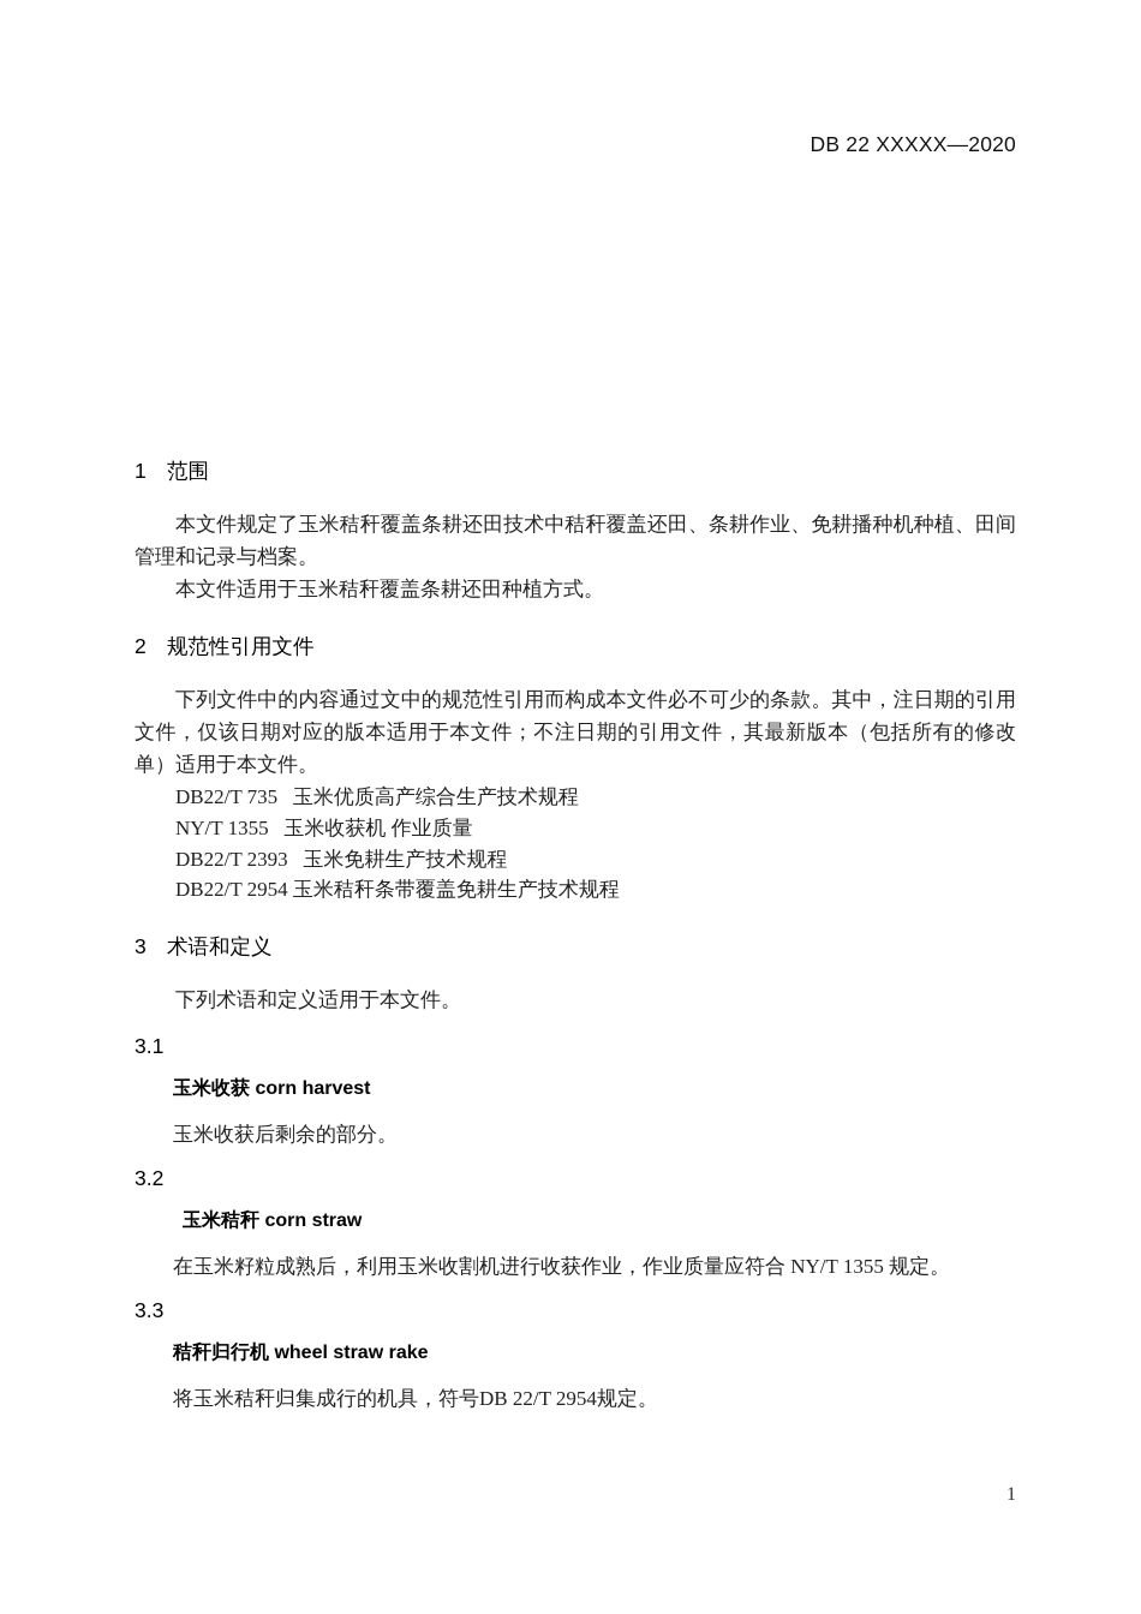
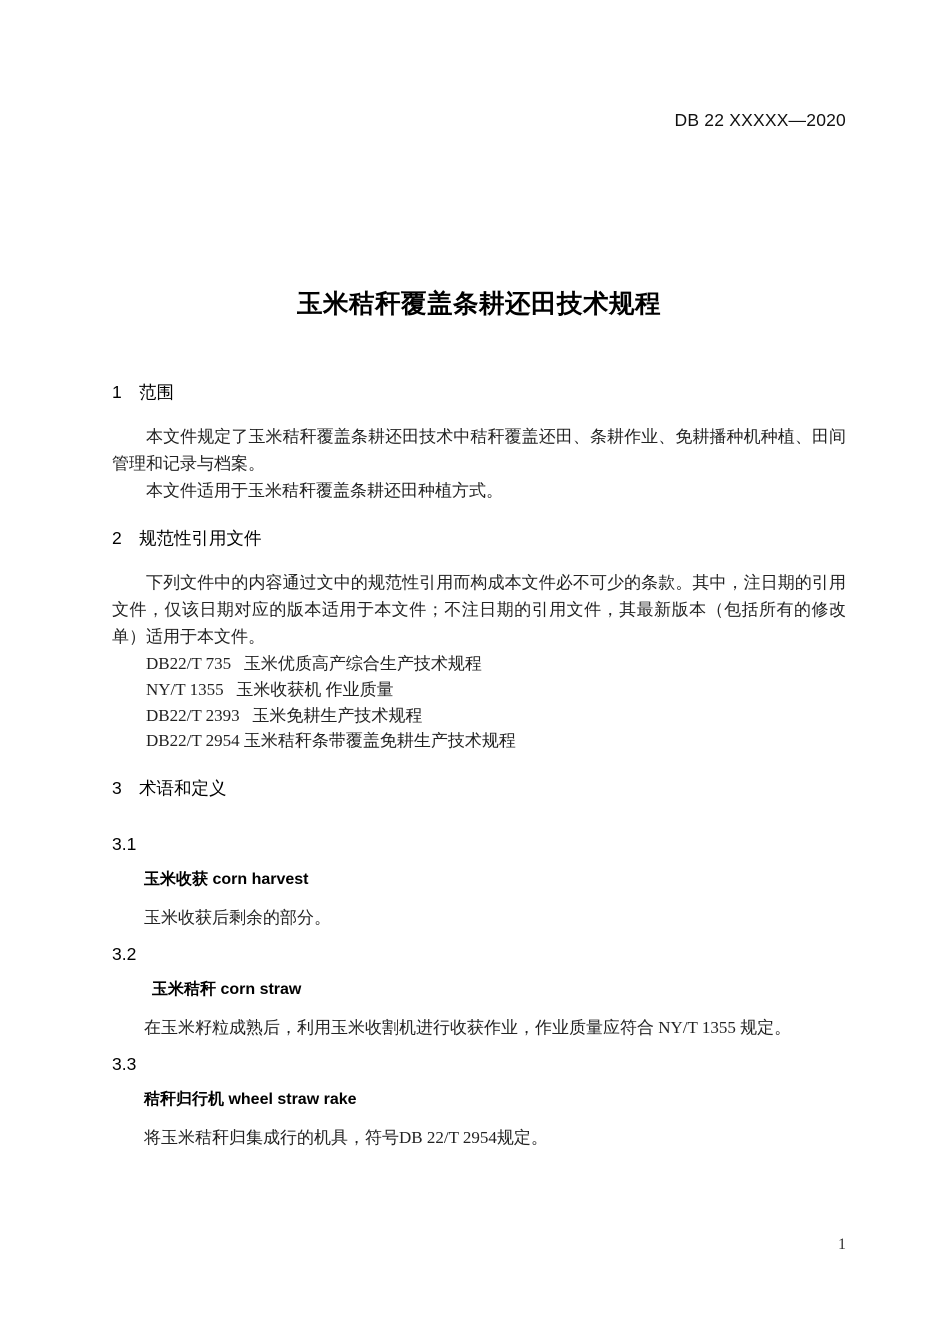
  DB 22 XXXXX—2020
+ 玉米秸秆覆盖条耕还田技术规程
  1 范围
  本文件规定了玉米秸秆覆盖条耕还田技术中秸秆覆盖还田、条耕作业、免耕播种机种植、田间管理和记录与档案。
  本文件适用于玉米秸秆覆盖条耕还田种植方式。
  2 规范性引用文件
  下列文件中的内容通过文中的规范性引用而构成本文件必不可少的条款。其中，注日期的引用文件，仅该日期对应的版本适用于本文件；不注日期的引用文件，其最新版本（包括所有的修改单）适用于本文件。
  DB22/T 735 玉米优质高产综合生产技术规程
  NY/T 1355 玉米收获机 作业质量
  DB22/T 2393 玉米免耕生产技术规程
  DB22/T 2954 玉米秸秆条带覆盖免耕生产技术规程
  3 术语和定义
- 下列术语和定义适用于本文件。
  3.1
  玉米收获 corn harvest
  玉米收获后剩余的部分。
  3.2
  玉米秸秆 corn straw
  在玉米籽粒成熟后，利用玉米收割机进行收获作业，作业质量应符合 NY/T 1355 规定。
  3.3
  秸秆归行机 wheel straw rake
  将玉米秸秆归集成行的机具，符号DB 22/T 2954规定。
  1
